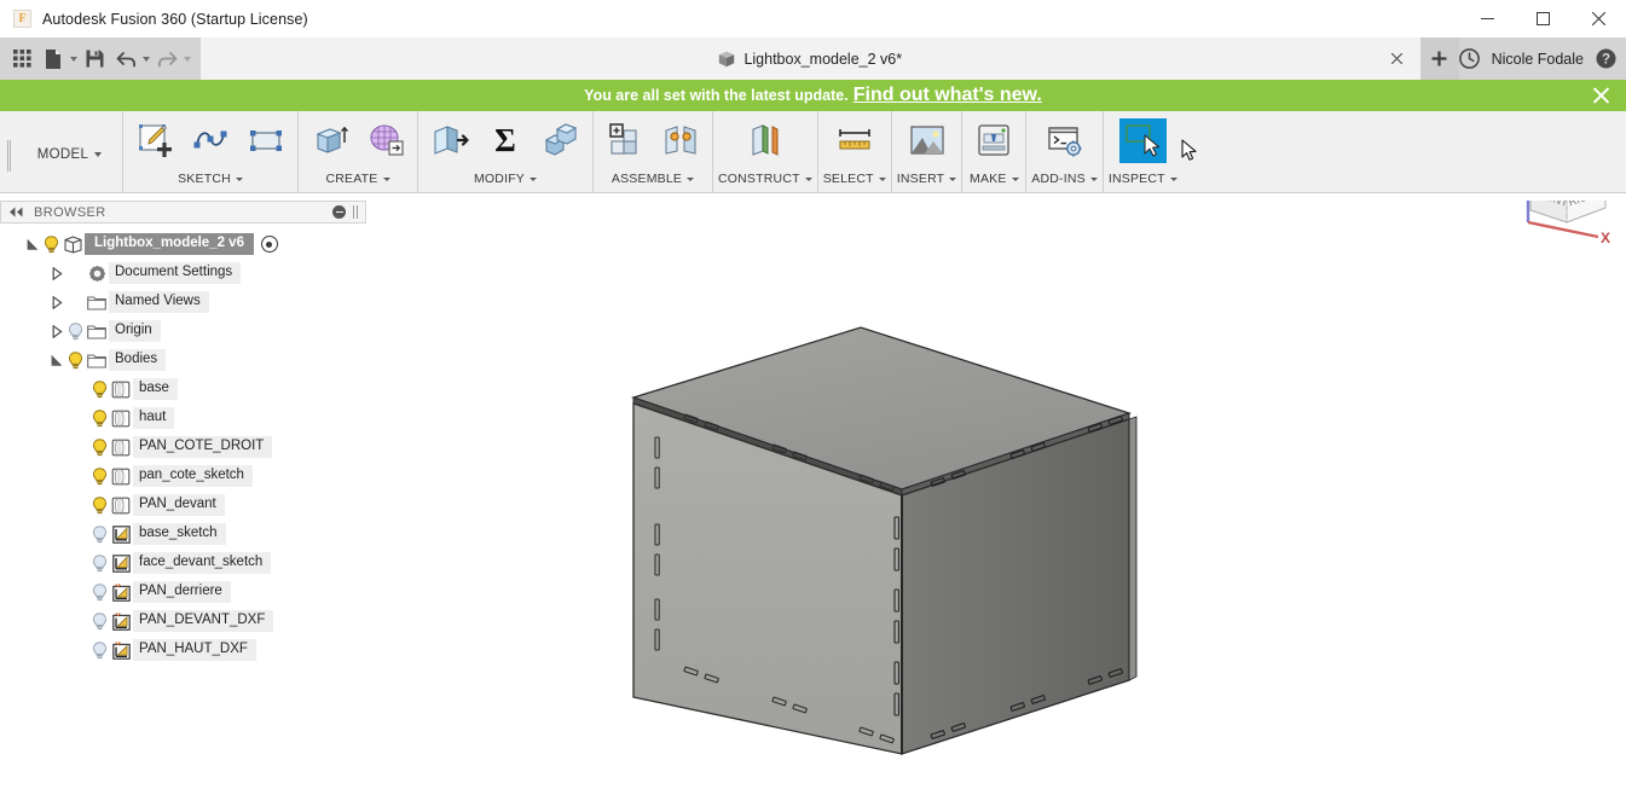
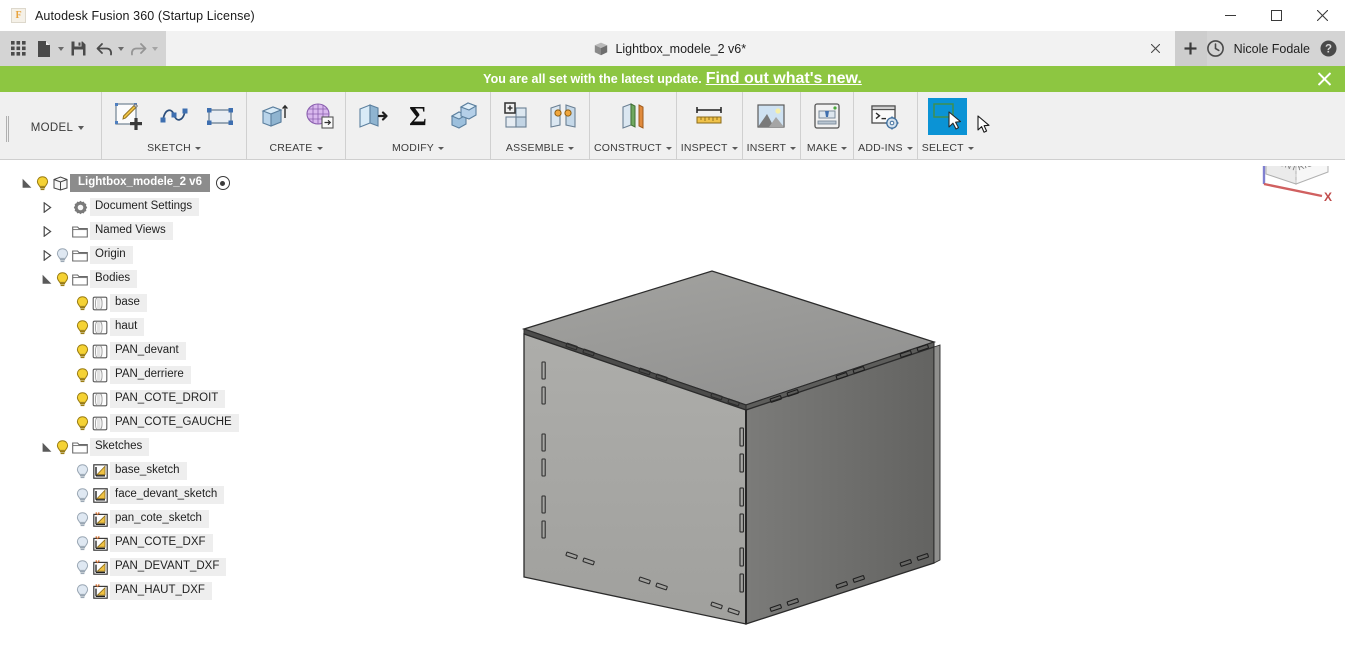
  F
  Autodesk Fusion 360 (Startup License)
  Lightbox_modele_2 v6*
  Nicole Fodale
  ?
  You are all set with the latest update.
  Find out what's new.
  MODEL
  SKETCH
  CREATE
  Σ
  MODIFY
  ASSEMBLE
  CONSTRUCT
- SELECT
+ INSPECT
  INSERT
  MAKE
  ADD-INS
- INSPECT
+ SELECT
- BROWSER
  Lightbox_modele_2 v6
  Document Settings
  Named Views
  Origin
  Bodies
  base
  haut
- PAN_COTE_DROIT
+ PAN_devant
- pan_cote_sketch
+ PAN_derriere
- PAN_devant
+ PAN_COTE_DROIT
+ PAN_COTE_GAUCHE
+ Sketches
  base_sketch
  face_devant_sketch
- PAN_derriere
+ pan_cote_sketch
+ PAN_COTE_DXF
  PAN_DEVANT_DXF
  PAN_HAUT_DXF
  X
